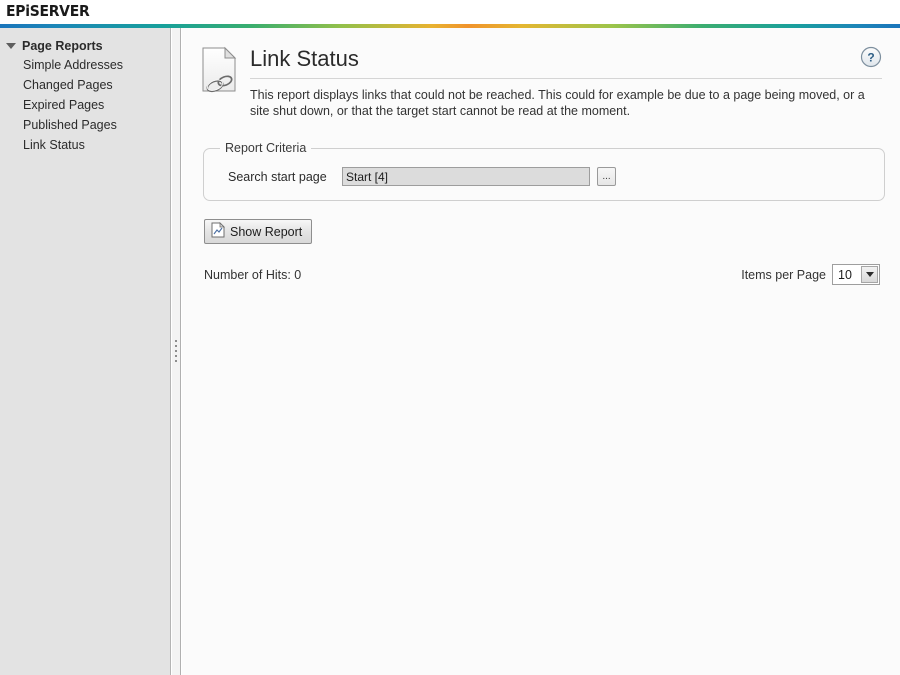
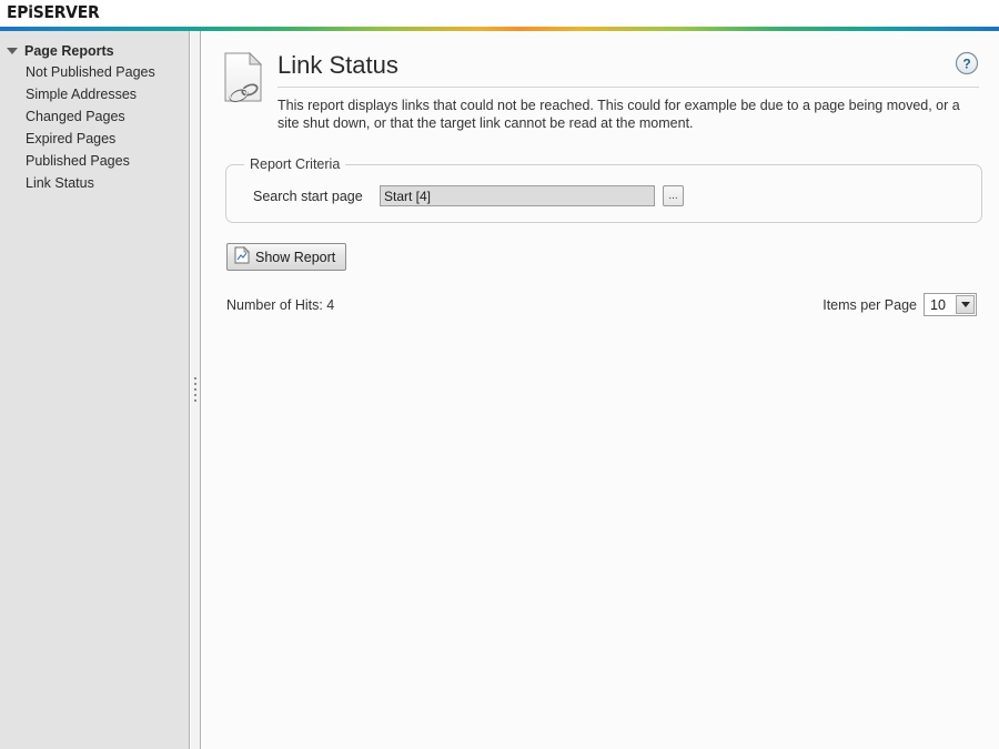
  EPiSERVER
  Page Reports
+ Not Published Pages
  Simple Addresses
  Changed Pages
  Expired Pages
  Published Pages
  Link Status
  Link Status
- This report displays links that could not be reached. This could for example be due to a page being moved, or a site shut down, or that the target start cannot be read at the moment.
+ This report displays links that could not be reached. This could for example be due to a page being moved, or a site shut down, or that the target link cannot be read at the moment.
  ?
  Report Criteria
  Search start page
  Start [4]
  ...
  Show Report
- Number of Hits: 0
+ Number of Hits: 4
  Items per Page
  10
